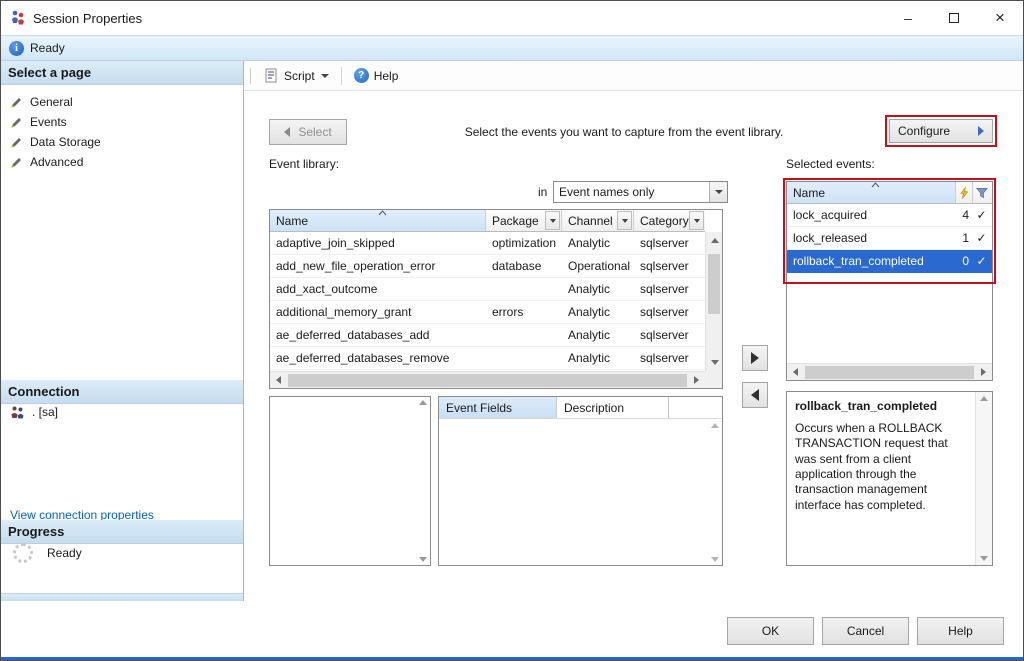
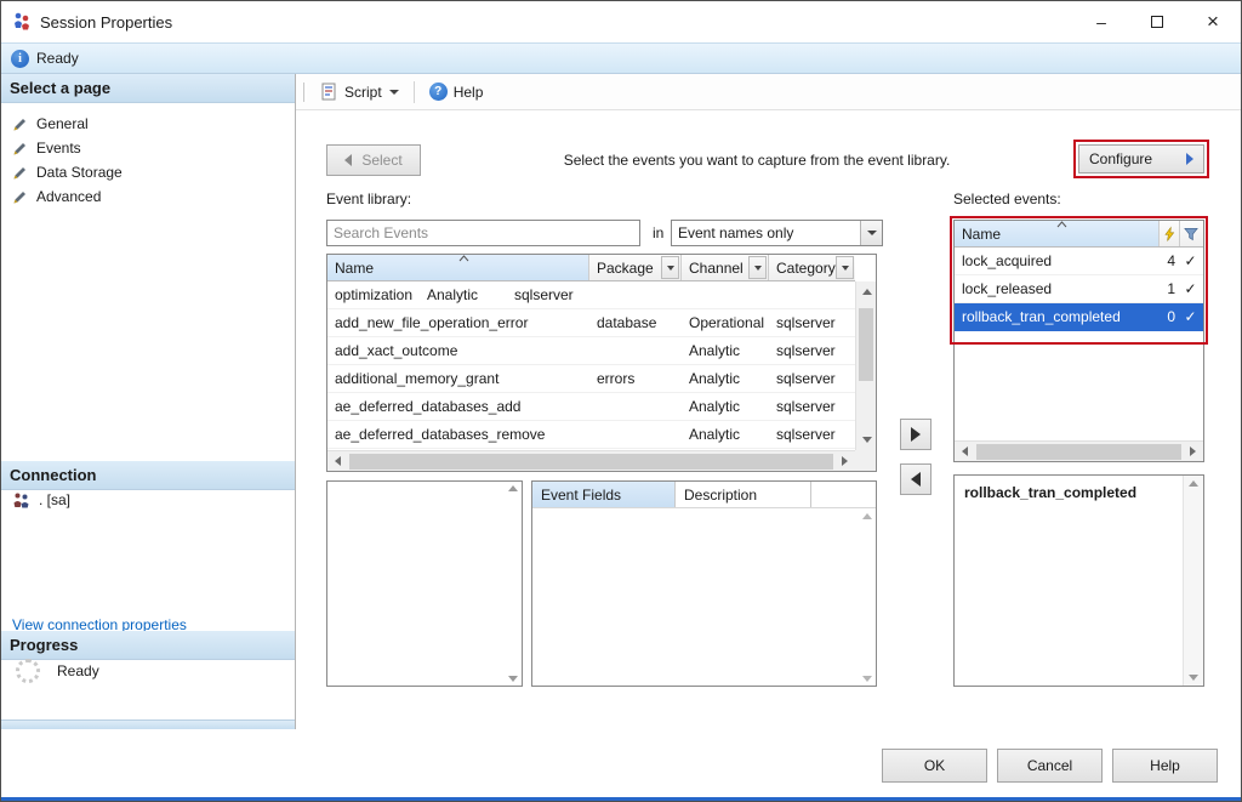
  Session Properties
  –
  ×
  i
  Ready
  Select a page
  General
  Events
  Data Storage
  Advanced
  Connection
  . [sa]
  View connection properties
  Progress
  Ready
  Script
  ?
  Help
  Select
  Select the events you want to capture from the event library.
  Configure
  Event library:
+ Search Events
  in
  Event names only
  Name
  Package
  Channel
  Category
- adaptive_join_skipped
  optimization
  Analytic
  sqlserver
  add_new_file_operation_error
  database
  Operational
  sqlserver
  add_xact_outcome
  Analytic
  sqlserver
  additional_memory_grant
  errors
  Analytic
  sqlserver
  ae_deferred_databases_add
  Analytic
  sqlserver
  ae_deferred_databases_remove
  Analytic
  sqlserver
  Selected events:
  Name
  lock_acquired
  4
  ✓
  lock_released
  1
  ✓
  rollback_tran_completed
  0
  ✓
  Event Fields
  Description
  rollback_tran_completed
- Occurs when a ROLLBACK TRANSACTION request that was sent from a client application through the transaction management interface has completed.
  OK
  Cancel
  Help
